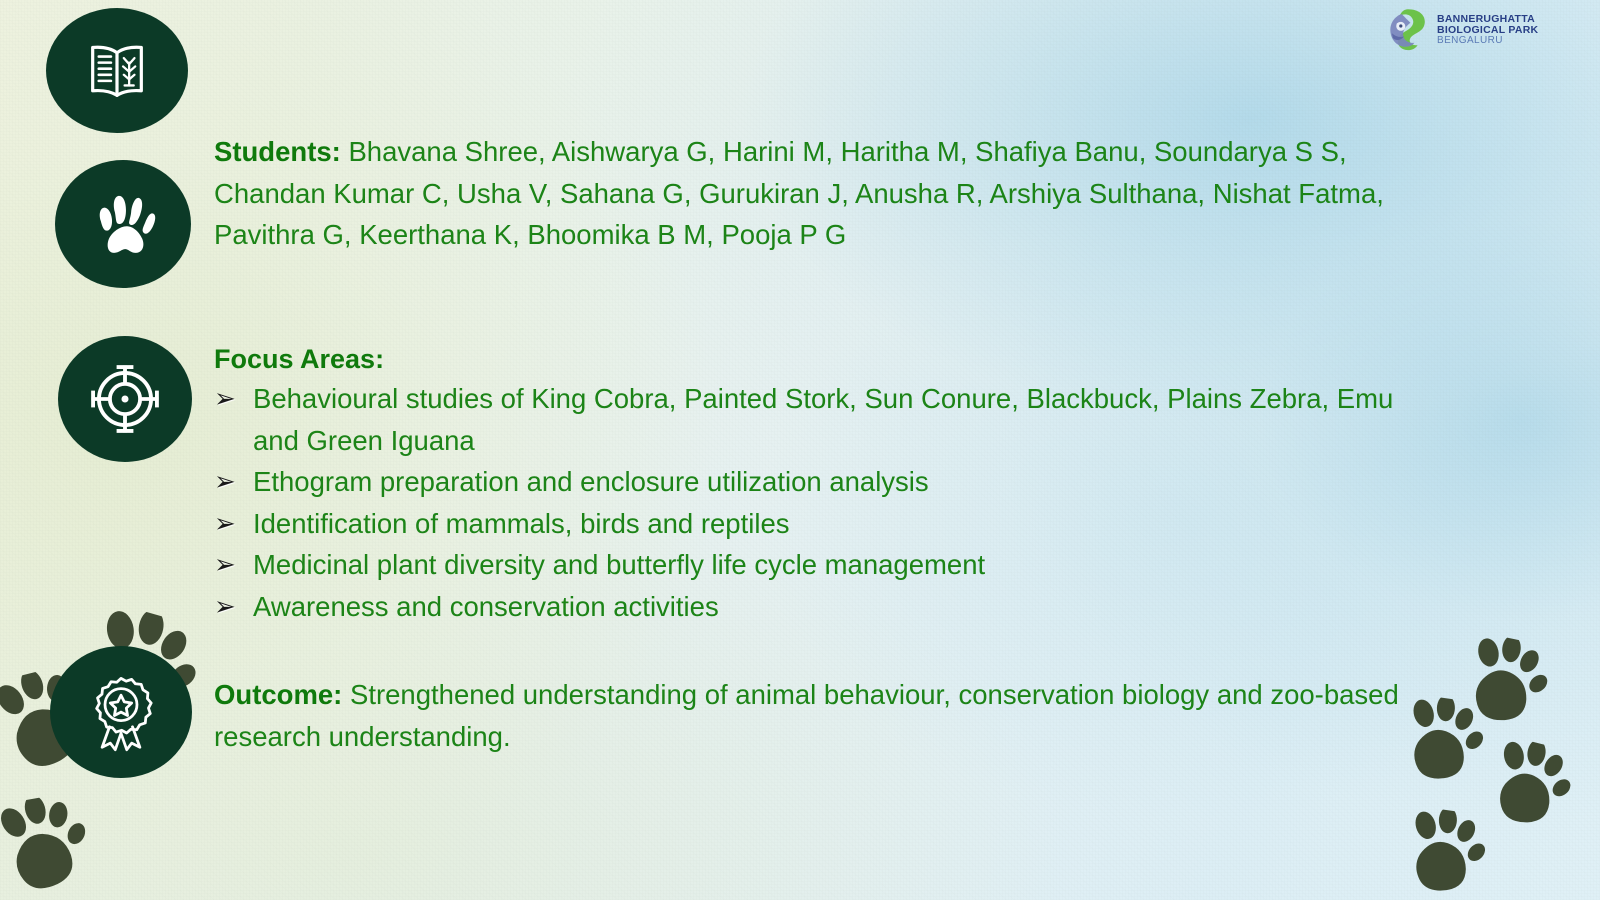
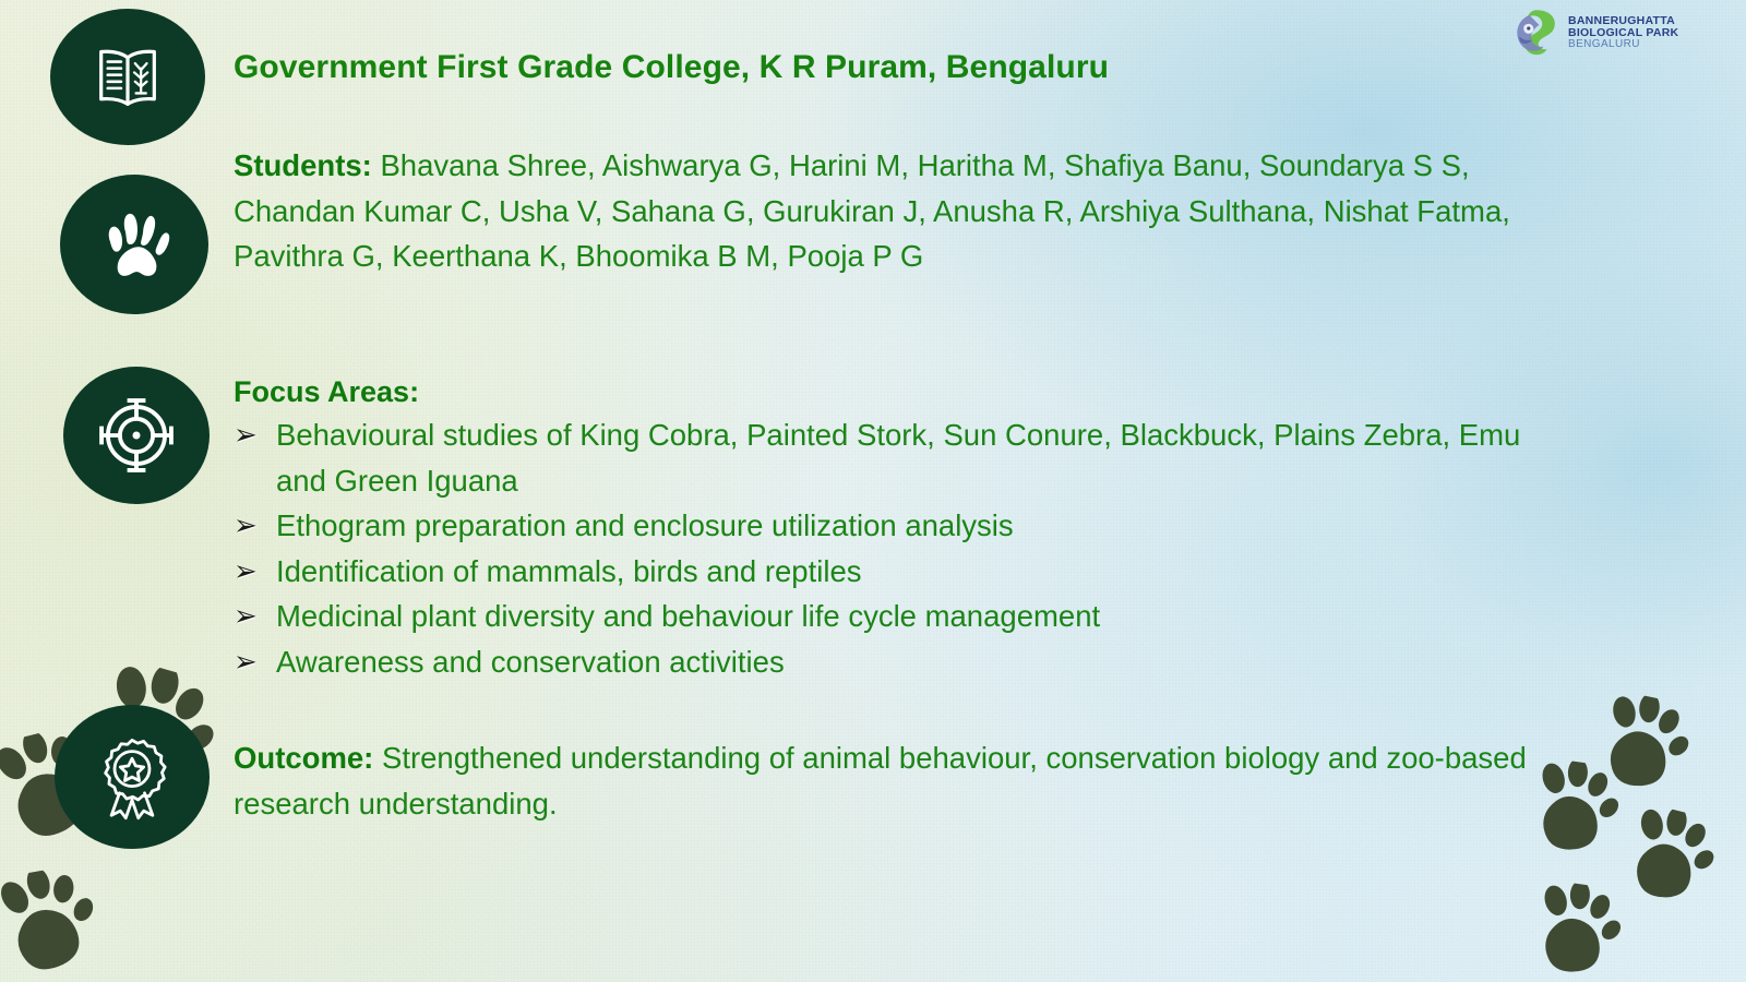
  BANNERUGHATTA
  BIOLOGICAL PARK
  BENGALURU
+ Government First Grade College, K R Puram, Bengaluru
  Students: Bhavana Shree, Aishwarya G, Harini M, Haritha M, Shafiya Banu, Soundarya S S, Chandan Kumar C, Usha V, Sahana G, Gurukiran J, Anusha R, Arshiya Sulthana, Nishat Fatma, Pavithra G, Keerthana K, Bhoomika B M, Pooja P G
  Focus Areas:
  ➢
  Behavioural studies of King Cobra, Painted Stork, Sun Conure, Blackbuck, Plains Zebra, Emu and Green Iguana
  ➢
  Ethogram preparation and enclosure utilization analysis
  ➢
  Identification of mammals, birds and reptiles
  ➢
- Medicinal plant diversity and butterfly life cycle management
+ Medicinal plant diversity and behaviour life cycle management
  ➢
  Awareness and conservation activities
  Outcome: Strengthened understanding of animal behaviour, conservation biology and zoo-based research understanding.
